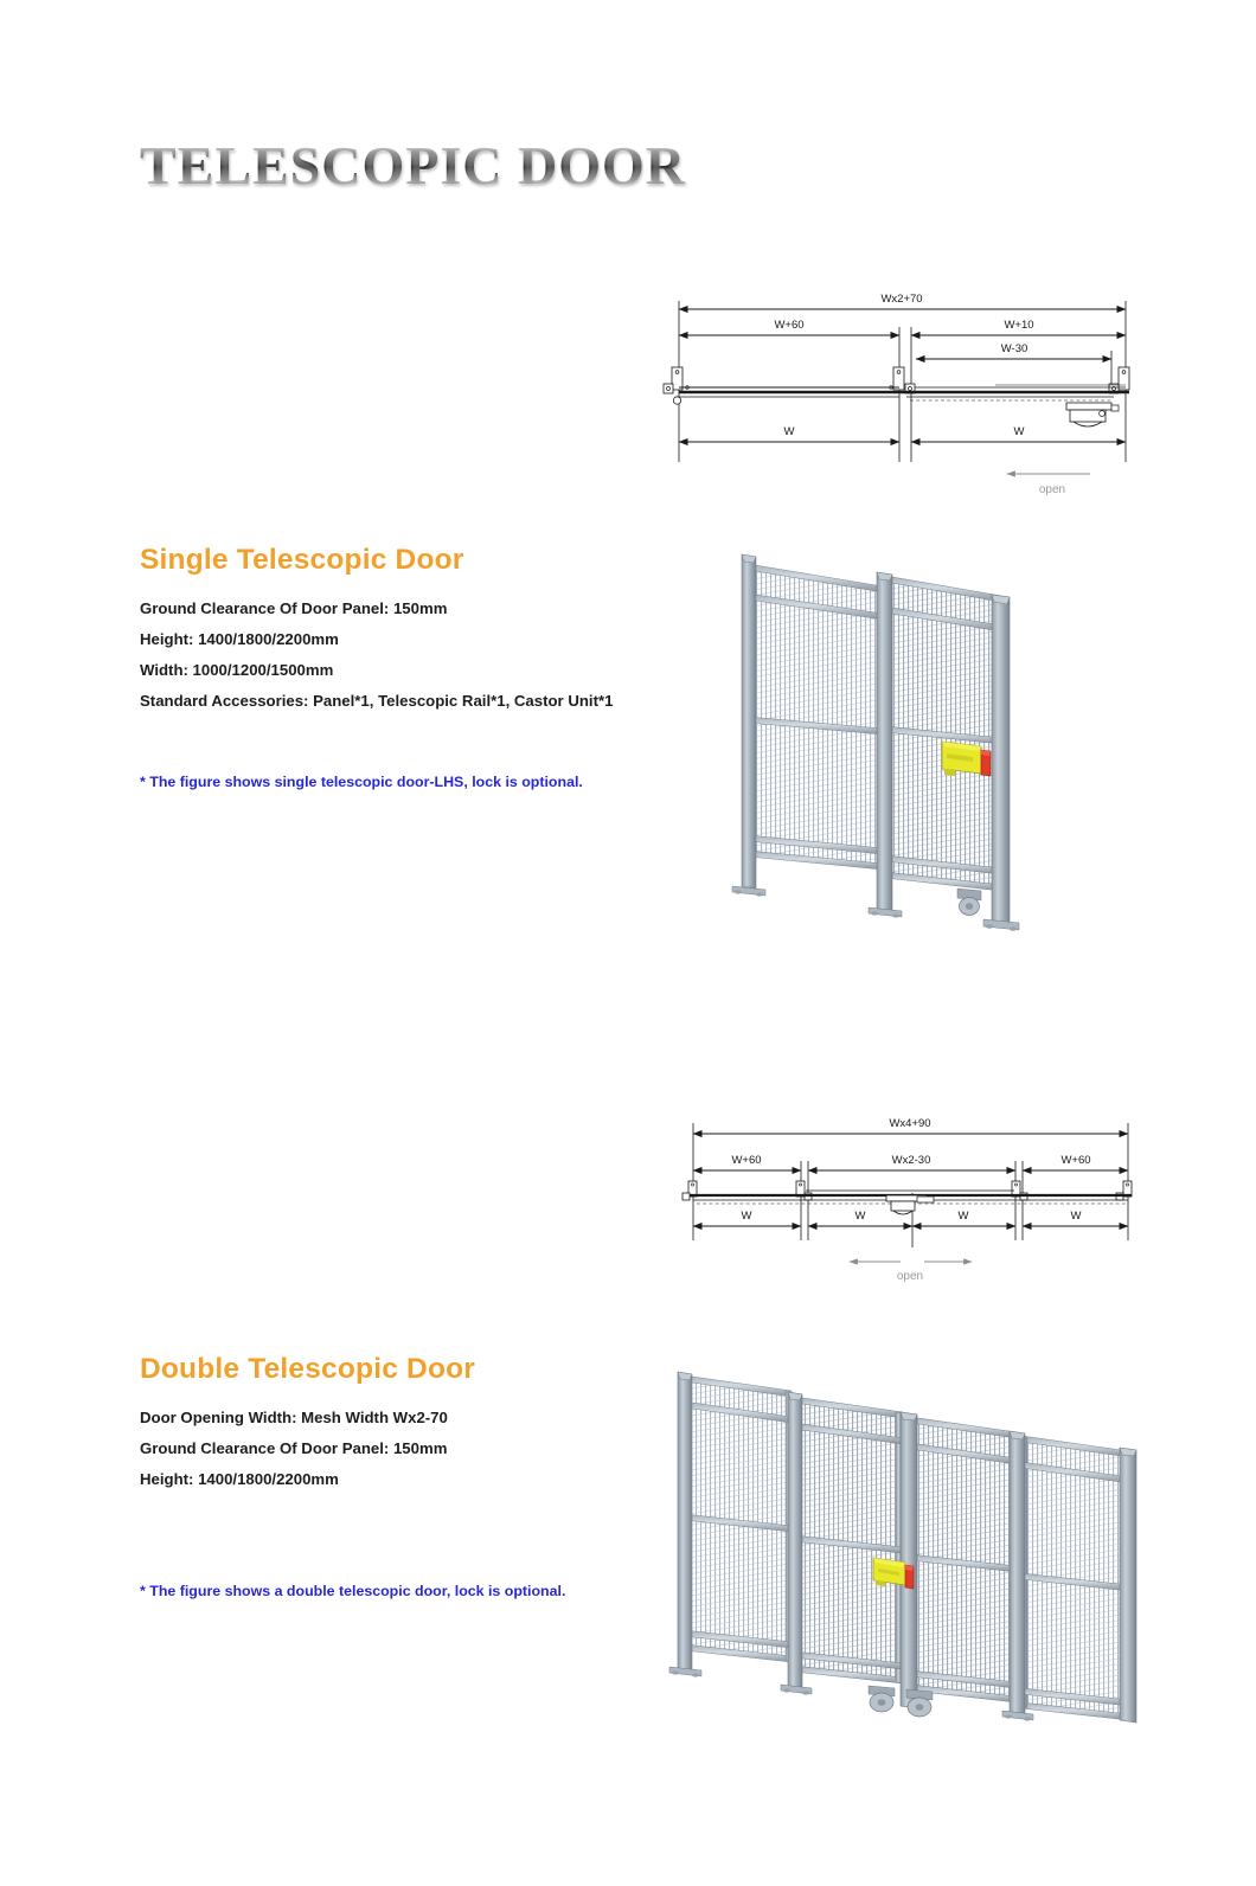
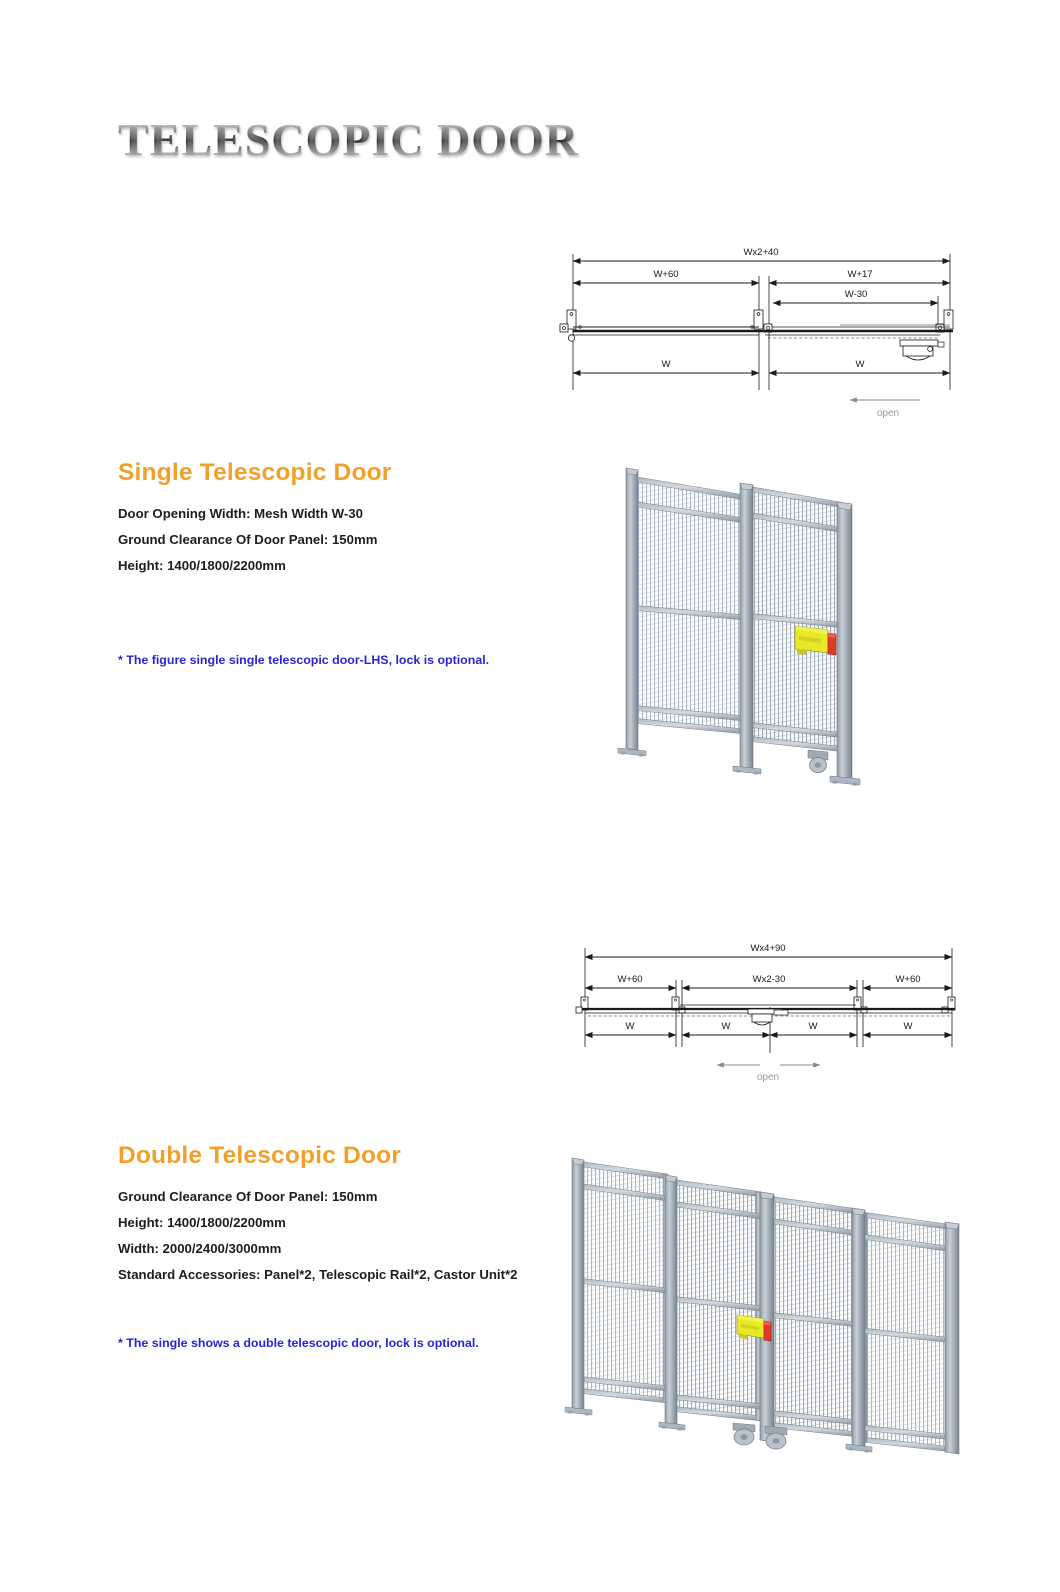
  TELESCOPIC DOOR
- Wx2+70
+ Wx2+40
  W+60
- W+10
+ W+17
  W-30
  W
  W
  open
  Single Telescopic Door
+ Door Opening Width: Mesh Width W-30
  Ground Clearance Of Door Panel: 150mm
  Height: 1400/1800/2200mm
- Width: 1000/1200/1500mm
- Standard Accessories: Panel*1, Telescopic Rail*1, Castor Unit*1
- * The figure shows single telescopic door-LHS, lock is optional.
+ * The figure single single telescopic door-LHS, lock is optional.
  Wx4+90
  W+60
  Wx2-30
  W+60
  W
  W
  W
  W
  open
  Double Telescopic Door
- Door Opening Width: Mesh Width Wx2-70
  Ground Clearance Of Door Panel: 150mm
  Height: 1400/1800/2200mm
+ Width: 2000/2400/3000mm
+ Standard Accessories: Panel*2, Telescopic Rail*2, Castor Unit*2
- * The figure shows a double telescopic door, lock is optional.
+ * The single shows a double telescopic door, lock is optional.
